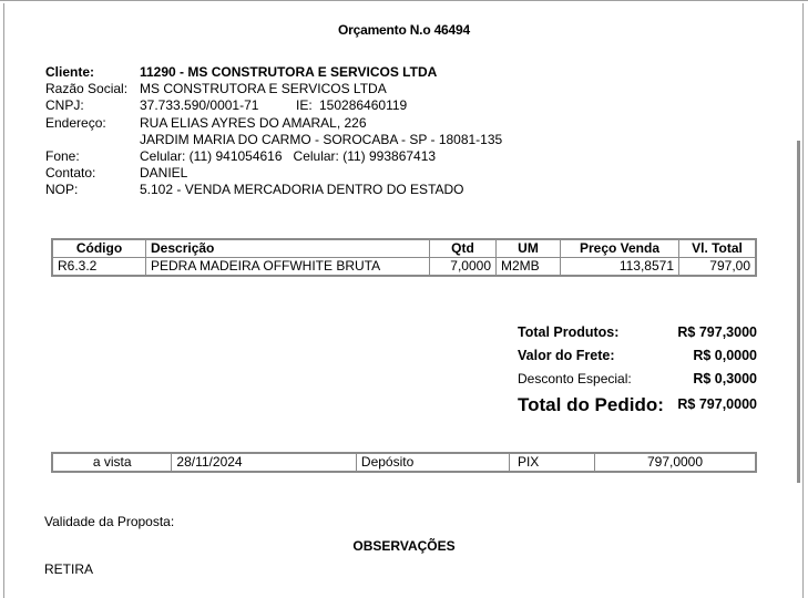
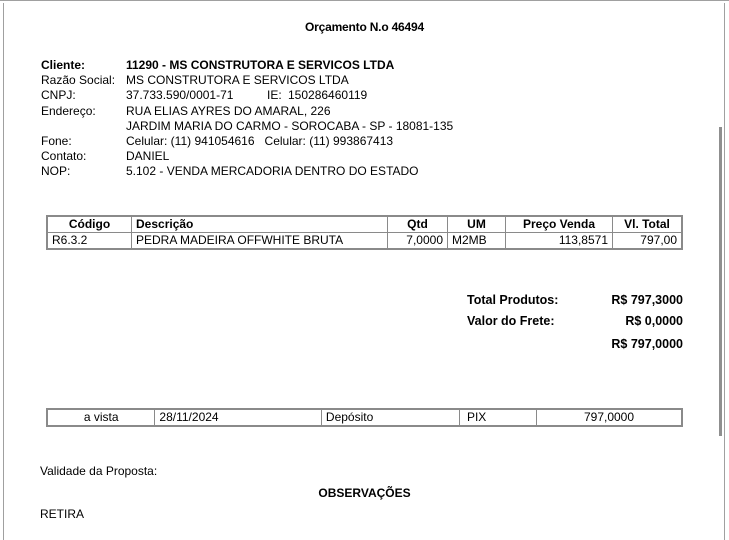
  Orçamento N.o 46494
  Cliente:
  11290 - MS CONSTRUTORA E SERVICOS LTDA
  Razão Social:
  MS CONSTRUTORA E SERVICOS LTDA
  CNPJ:
  37.733.590/0001-71
  IE:
  150286460119
  Endereço:
  RUA ELIAS AYRES DO AMARAL, 226
  JARDIM MARIA DO CARMO - SOROCABA - SP - 18081-135
  Fone:
  Celular: (11) 941054616 Celular: (11) 993867413
  Contato:
  DANIEL
  NOP:
  5.102 - VENDA MERCADORIA DENTRO DO ESTADO
  Código	Descrição	Qtd	UM	Preço Venda	Vl. Total
  R6.3.2	PEDRA MADEIRA OFFWHITE BRUTA	7,0000	M2MB	113,8571	797,00
  Total Produtos:
  R$ 797,3000
  Valor do Frete:
  R$ 0,0000
- Desconto Especial:
- R$ 0,3000
- Total do Pedido:
  R$ 797,0000
  a vista	28/11/2024	Depósito	PIX	797,0000
  Validade da Proposta:
  OBSERVAÇÕES
  RETIRA
